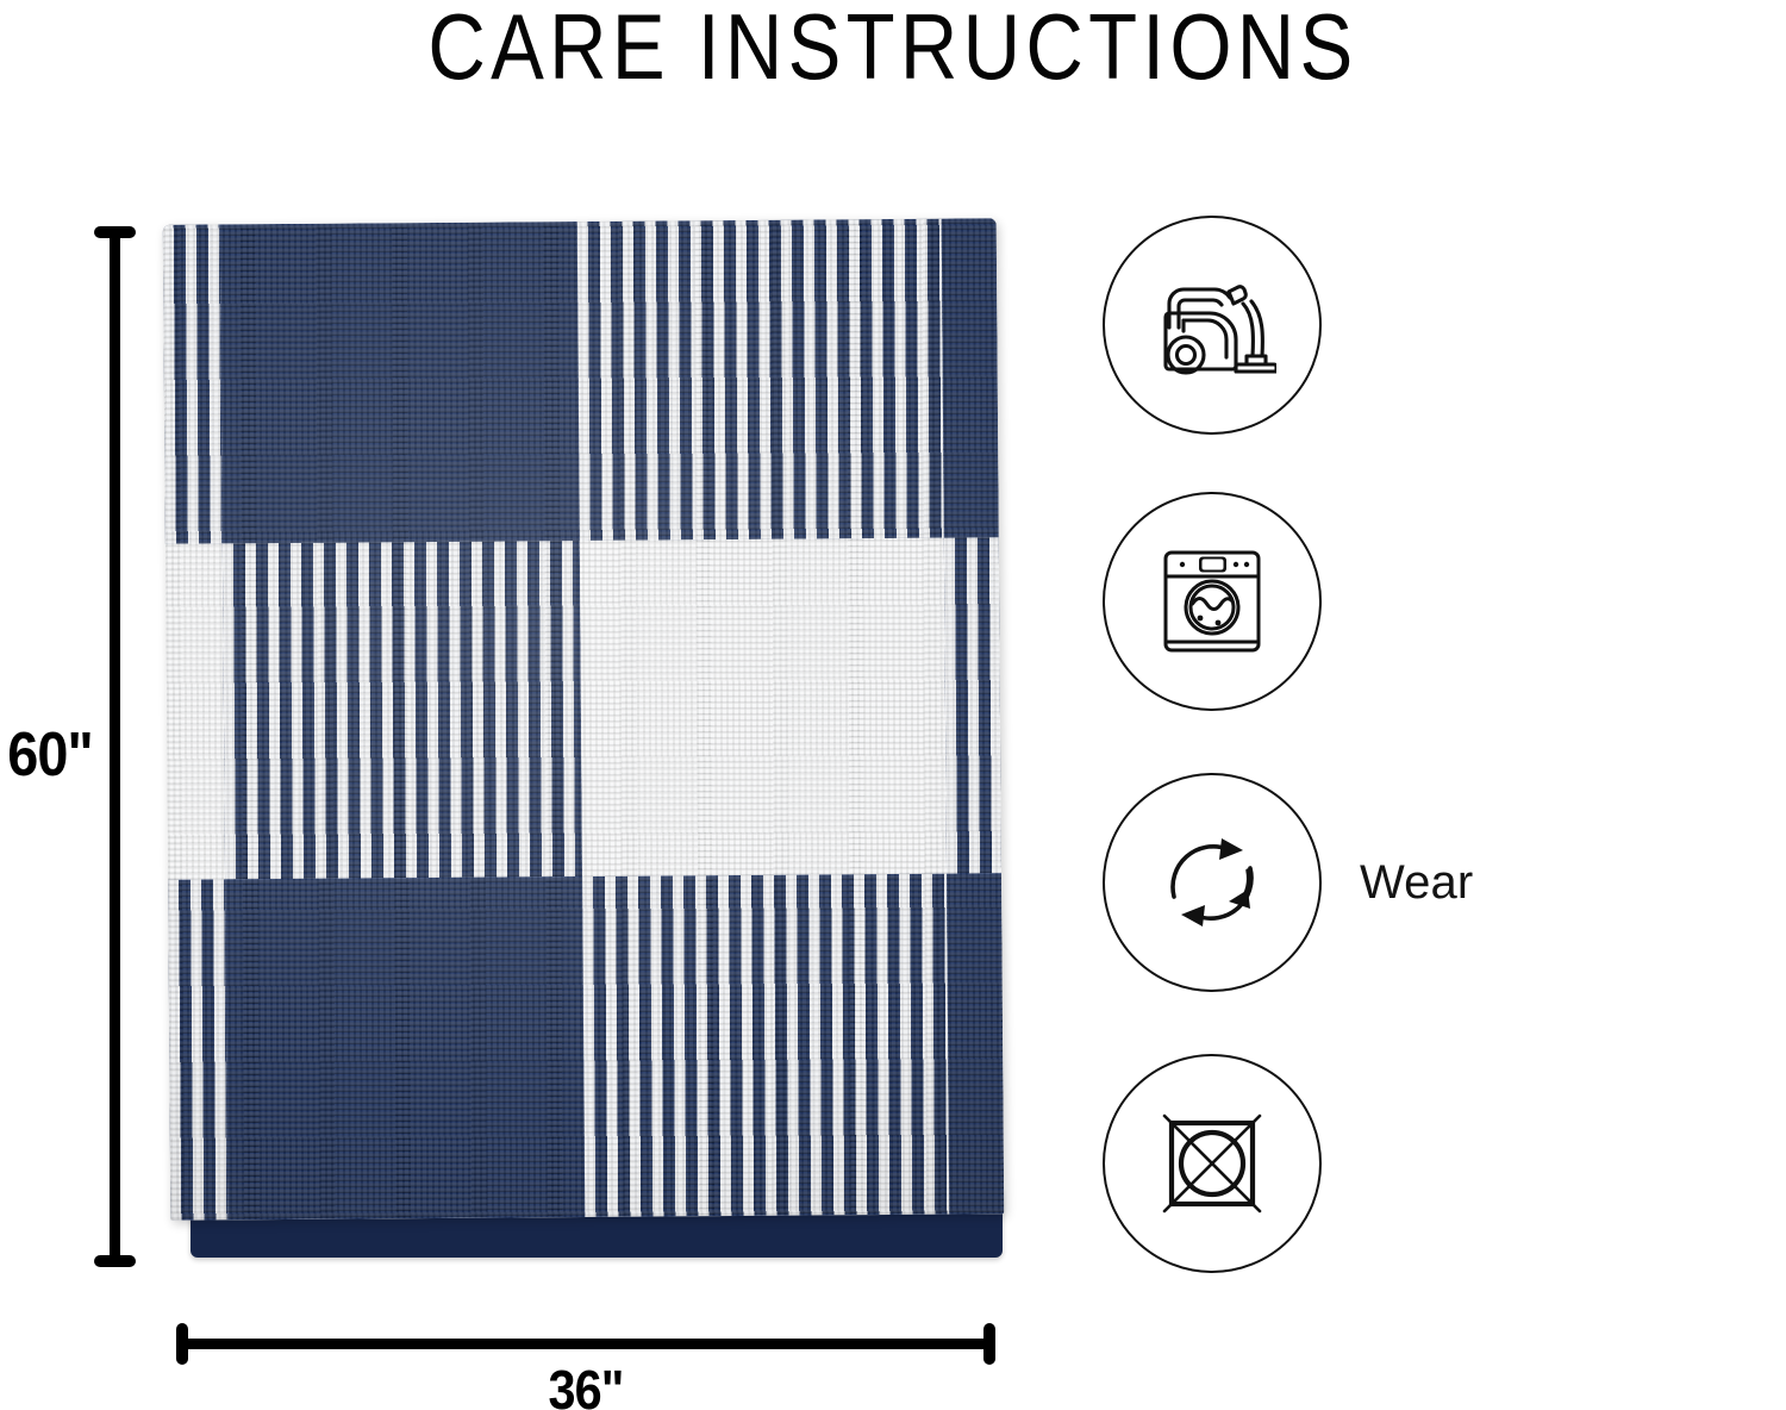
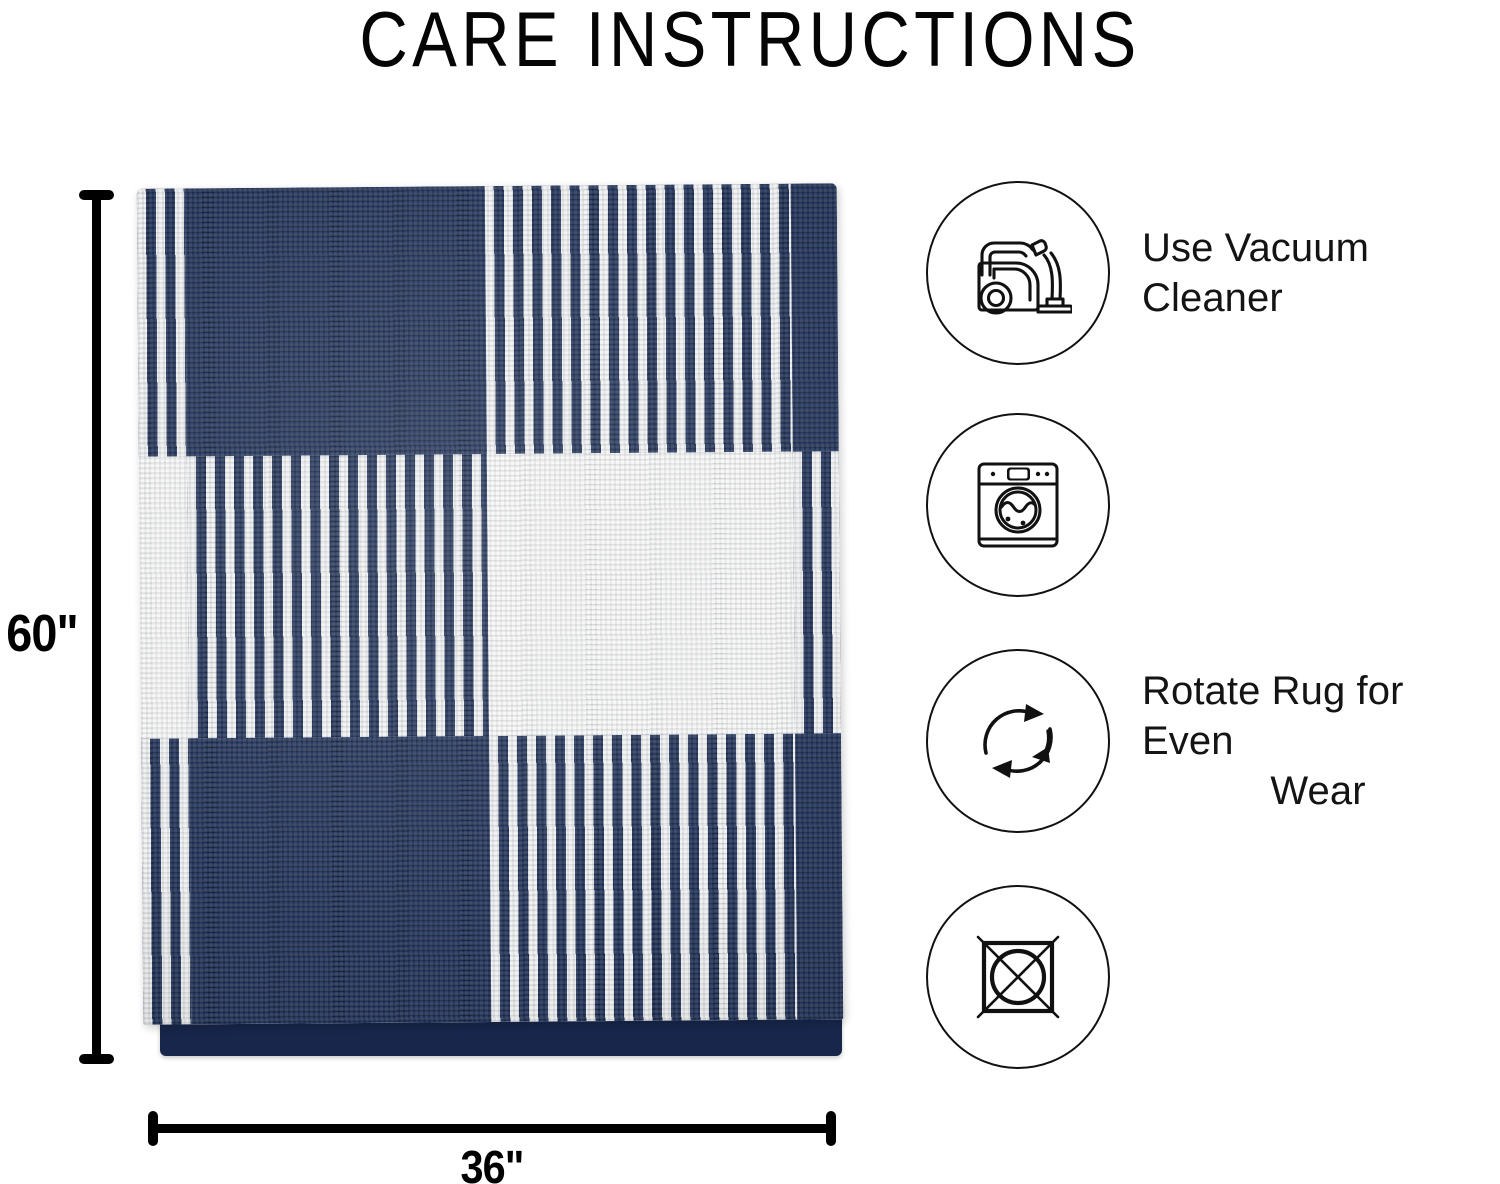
  CARE INSTRUCTIONS
  60"
  36"
+ Use Vacuum Cleaner
+ Rotate Rug for Even
  Wear
